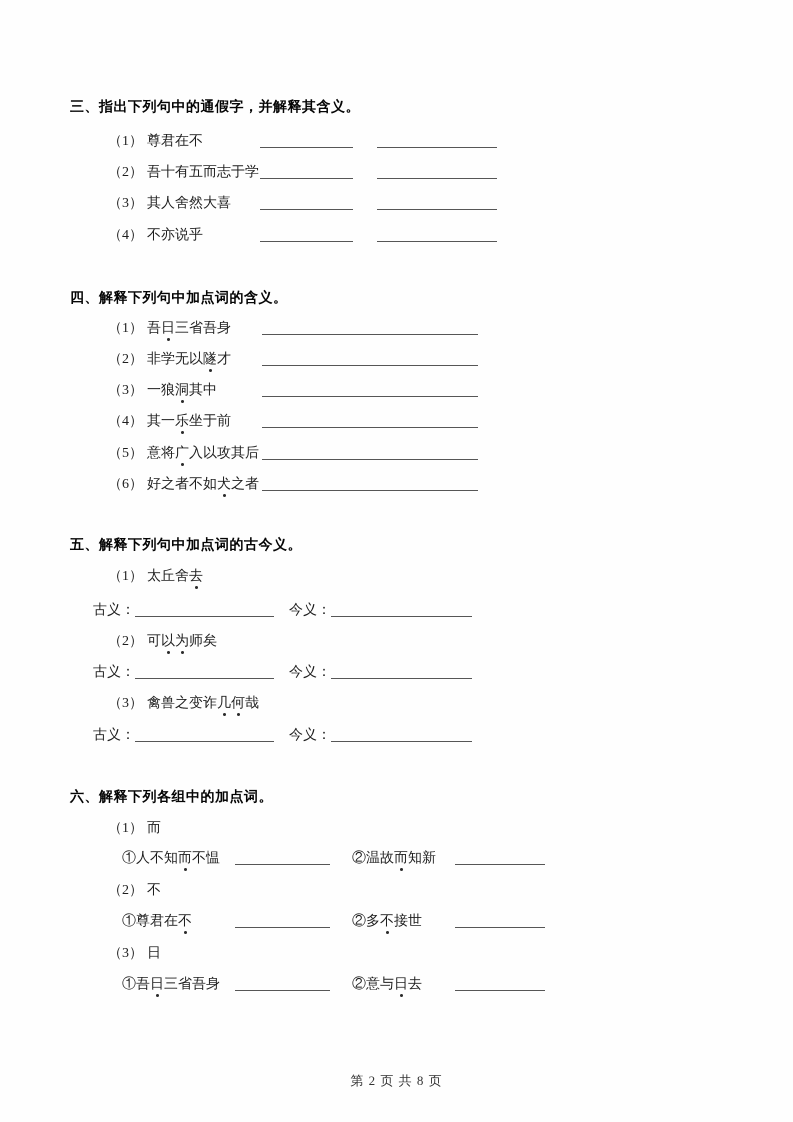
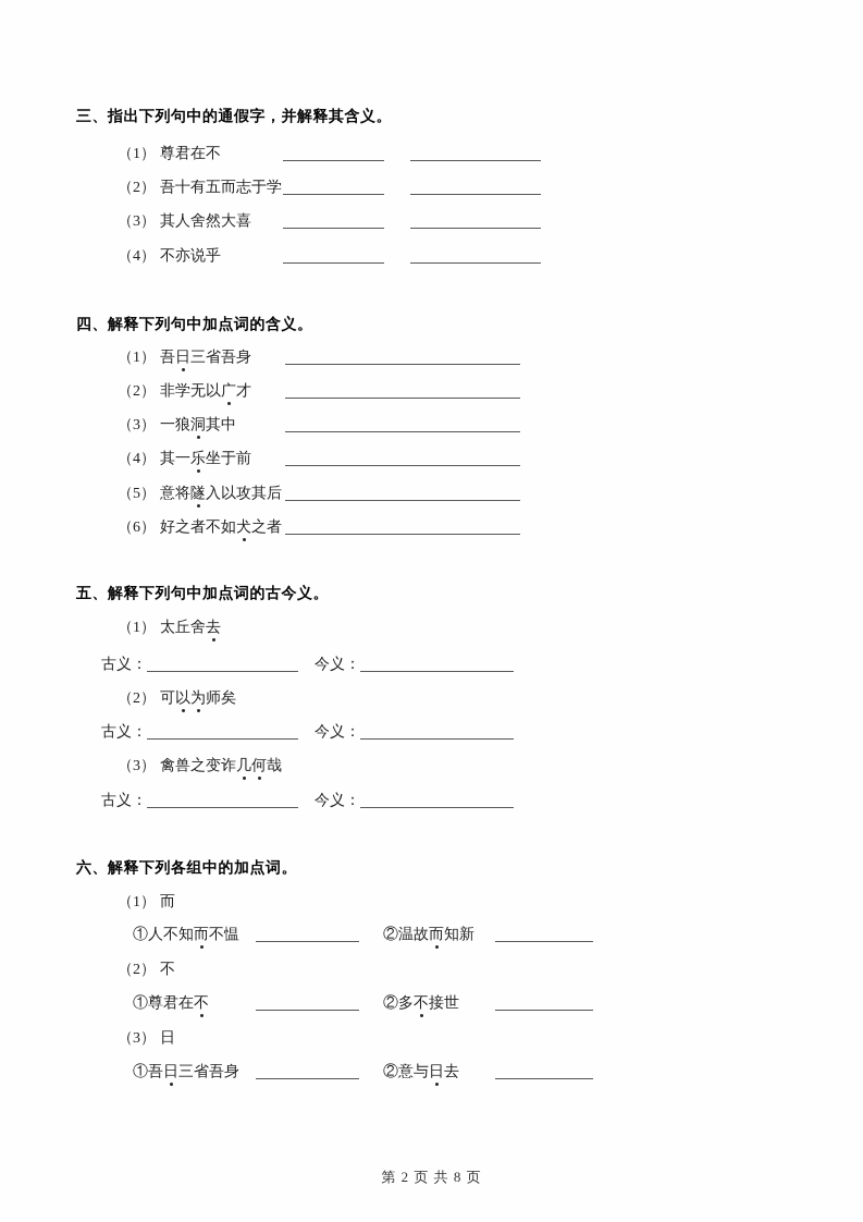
  三、指出下列句中的通假字，并解释其含义。
  （1） 尊君在不
  （2） 吾十有五而志于学
  （3） 其人舍然大喜
  （4） 不亦说乎
  四、解释下列句中加点词的含义。
  （1） 吾日三省吾身
- （2） 非学无以隧才
+ （2） 非学无以广才
  （3） 一狼洞其中
  （4） 其一乐坐于前
- （5） 意将广入以攻其后
+ （5） 意将隧入以攻其后
  （6） 好之者不如犬之者
  五、解释下列句中加点词的古今义。
  （1） 太丘舍去
  古义： 今义：
  （2） 可以为师矣
  古义： 今义：
  （3） 禽兽之变诈几何哉
  古义： 今义：
  六、解释下列各组中的加点词。
  （1） 而
  ①人不知而不愠 ②温故而知新
  （2） 不
  ①尊君在不 ②多不接世
  （3） 日
  ①吾日三省吾身 ②意与日去
  第 2 页 共 8 页
